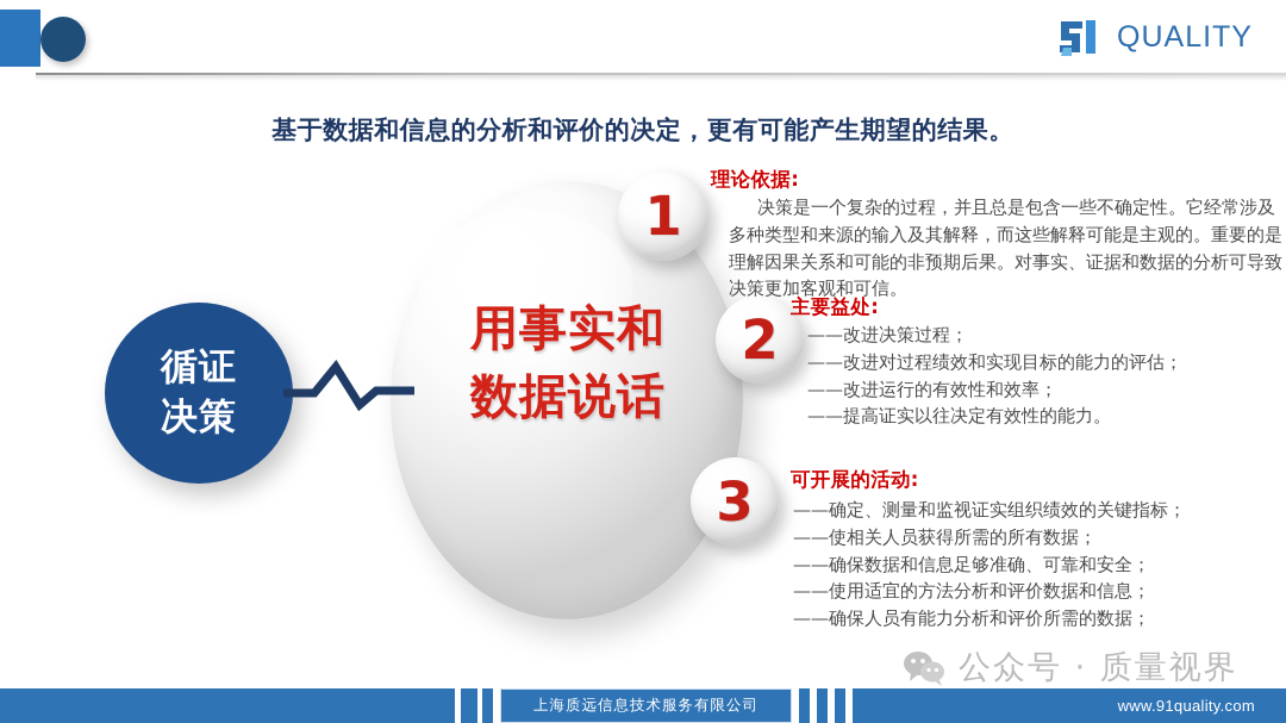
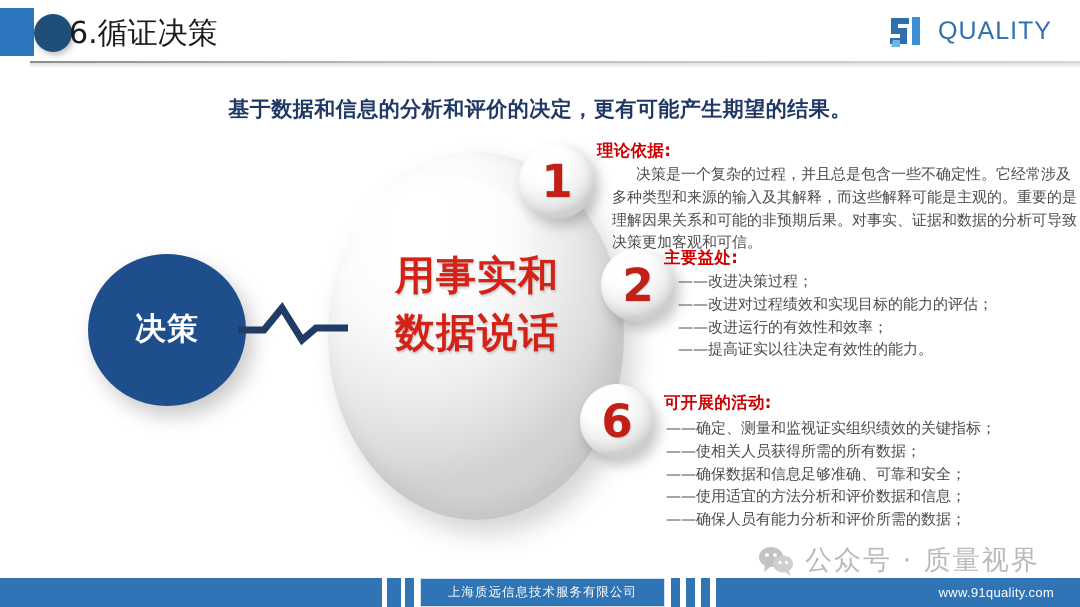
+ 6.循证决策
  QUALITY
  基于数据和信息的分析和评价的决定，更有可能产生期望的结果。
  用事实和
  数据说话
- 循证
  决策
  1
  2
- 3
+ 6
  理论依据:
  决策是一个复杂的过程，并且总是包含一些不确定性。它经常涉及多种类型和来源的输入及其解释，而这些解释可能是主观的。重要的是理解因果关系和可能的非预期后果。对事实、证据和数据的分析可导致决策更加客观和可信。
  主要益处:
  ——改进决策过程；
  ——改进对过程绩效和实现目标的能力的评估；
  ——改进运行的有效性和效率；
  ——提高证实以往决定有效性的能力。
  可开展的活动:
  ——确定、测量和监视证实组织绩效的关键指标；
  ——使相关人员获得所需的所有数据；
  ——确保数据和信息足够准确、可靠和安全；
  ——使用适宜的方法分析和评价数据和信息；
  ——确保人员有能力分析和评价所需的数据；
  公众号 · 质量视界
  上海质远信息技术服务有限公司
  www.91quality.com
